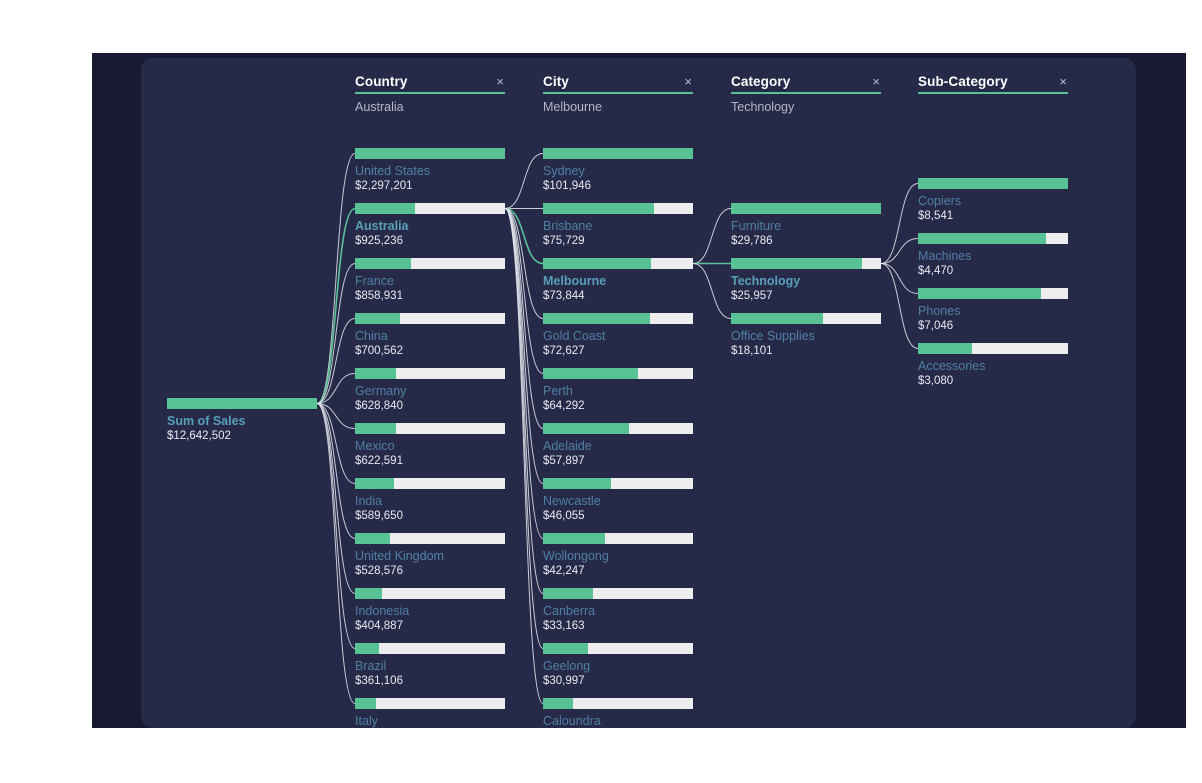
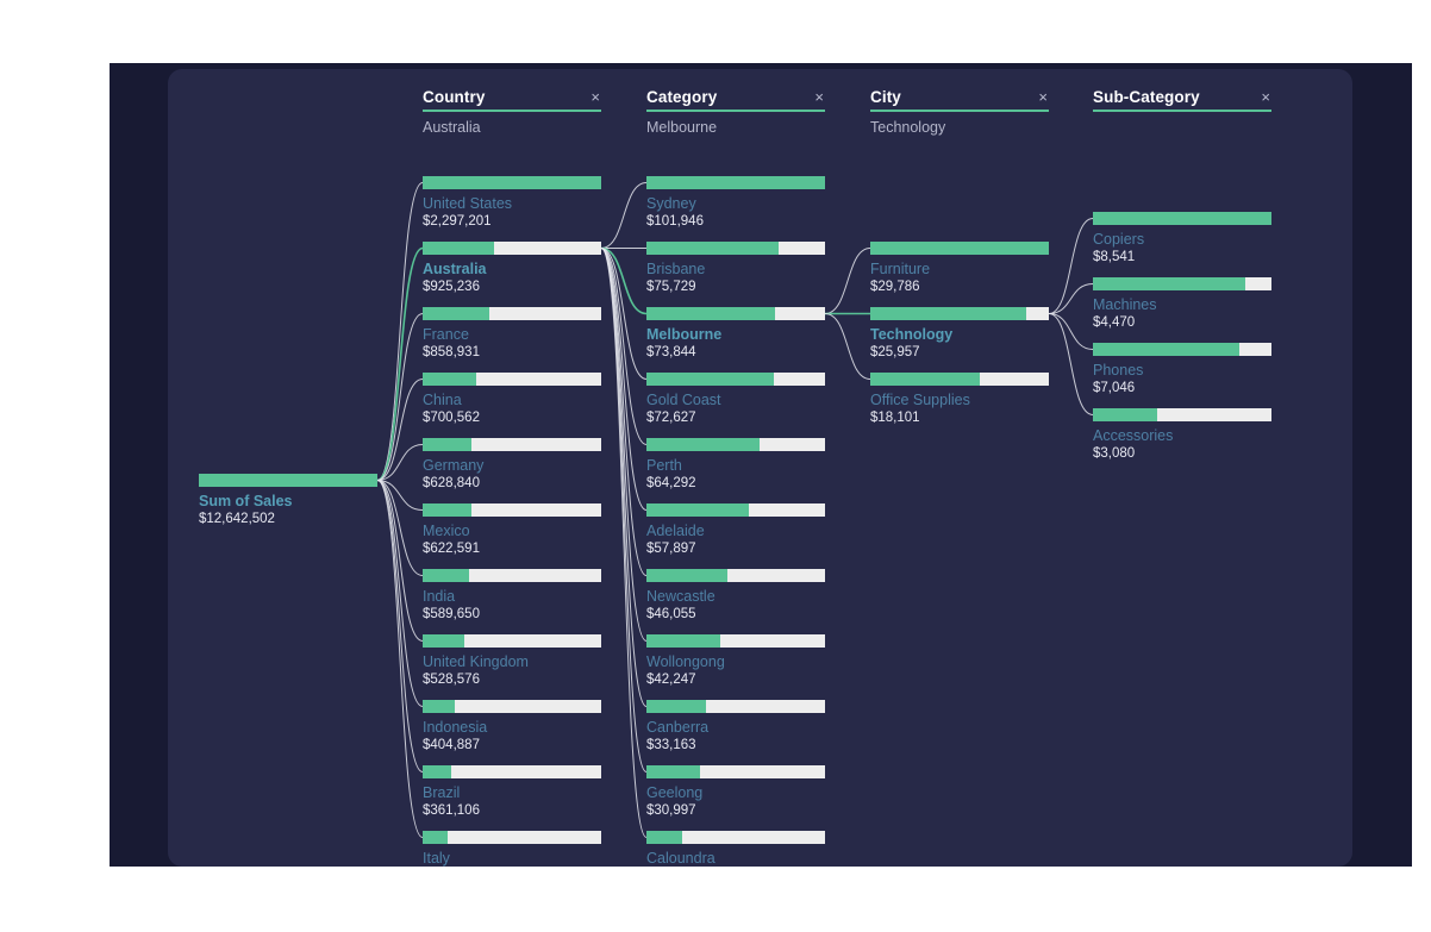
  Country
  ×
  Australia
- City
+ Category
  ×
  Melbourne
- Category
+ City
  ×
  Technology
  Sub-Category
  ×
  Sum of Sales
  $12,642,502
  United States
  $2,297,201
  Australia
  $925,236
  France
  $858,931
  China
  $700,562
  Germany
  $628,840
  Mexico
  $622,591
  India
  $589,650
  United Kingdom
  $528,576
  Indonesia
  $404,887
  Brazil
  $361,106
  Italy
  Sydney
  $101,946
  Brisbane
  $75,729
  Melbourne
  $73,844
  Gold Coast
  $72,627
  Perth
  $64,292
  Adelaide
  $57,897
  Newcastle
  $46,055
  Wollongong
  $42,247
  Canberra
  $33,163
  Geelong
  $30,997
  Caloundra
  Furniture
  $29,786
  Technology
  $25,957
  Office Supplies
  $18,101
  Copiers
  $8,541
  Machines
  $4,470
  Phones
  $7,046
  Accessories
  $3,080
